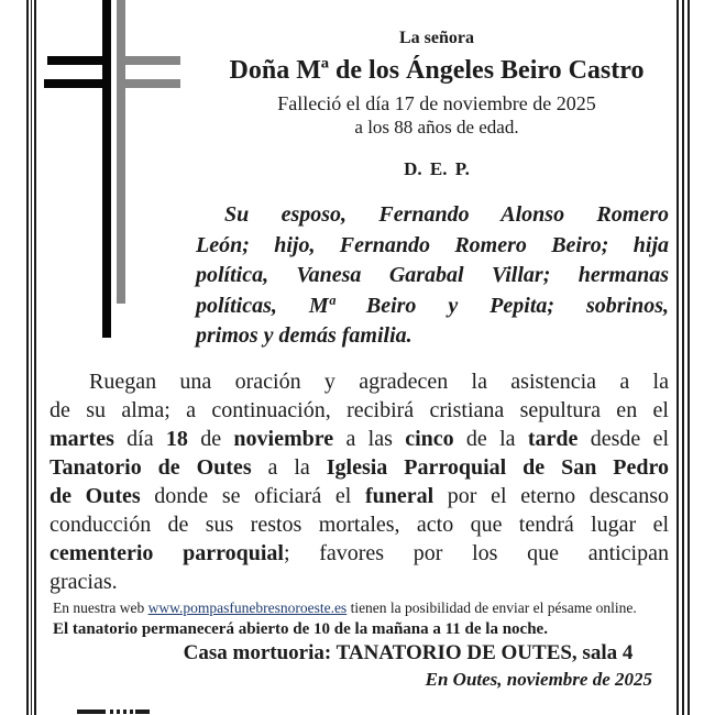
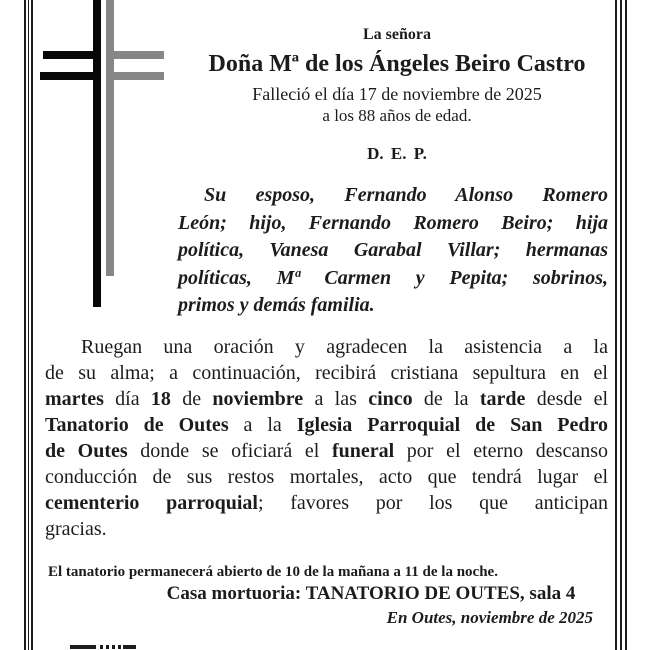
  La señora
  Doña Mª de los Ángeles Beiro Castro
  Falleció el día 17 de noviembre de 2025
  a los 88 años de edad.
  D. E. P.
  Su esposo, Fernando Alonso Romero
  León; hijo, Fernando Romero Beiro; hija
  política, Vanesa Garabal Villar; hermanas
- políticas, Mª Beiro y Pepita; sobrinos,
+ políticas, Mª Carmen y Pepita; sobrinos,
  primos y demás familia.
  Ruegan una oración y agradecen la asistencia a la
  de su alma; a continuación, recibirá cristiana sepultura en el
  martes día 18 de noviembre a las cinco de la tarde desde el
  Tanatorio de Outes a la Iglesia Parroquial de San Pedro
  de Outes donde se oficiará el funeral por el eterno descanso
  conducción de sus restos mortales, acto que tendrá lugar el
  cementerio parroquial; favores por los que anticipan
  gracias.
- En nuestra web www.pompasfunebresnoroeste.es tienen la posibilidad de enviar el pésame online.
  El tanatorio permanecerá abierto de 10 de la mañana a 11 de la noche.
  Casa mortuoria: TANATORIO DE OUTES, sala 4
  En Outes, noviembre de 2025
